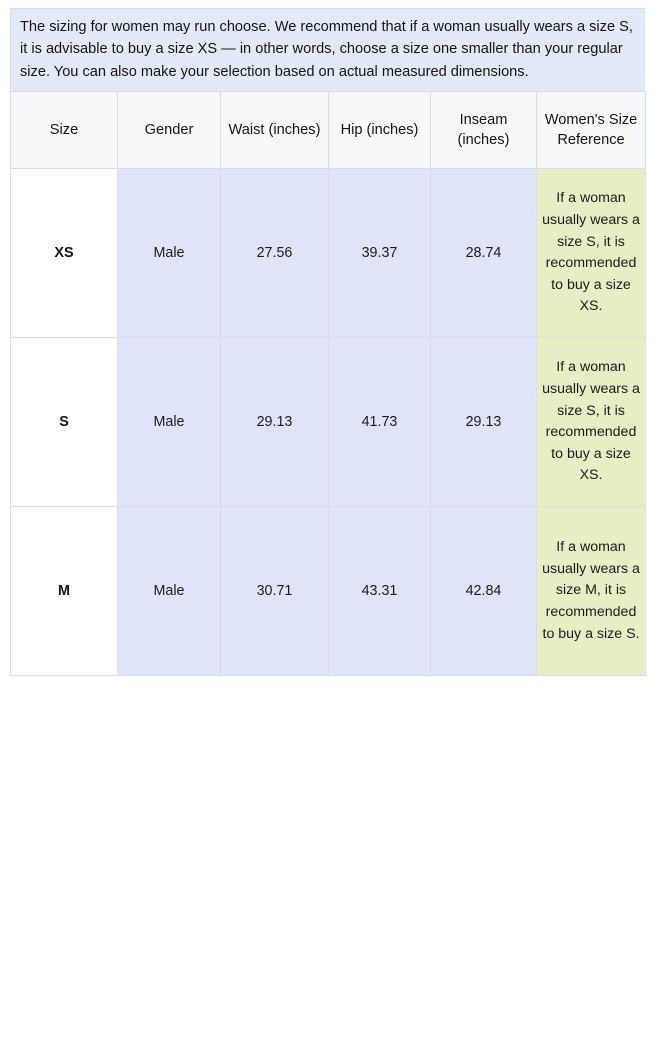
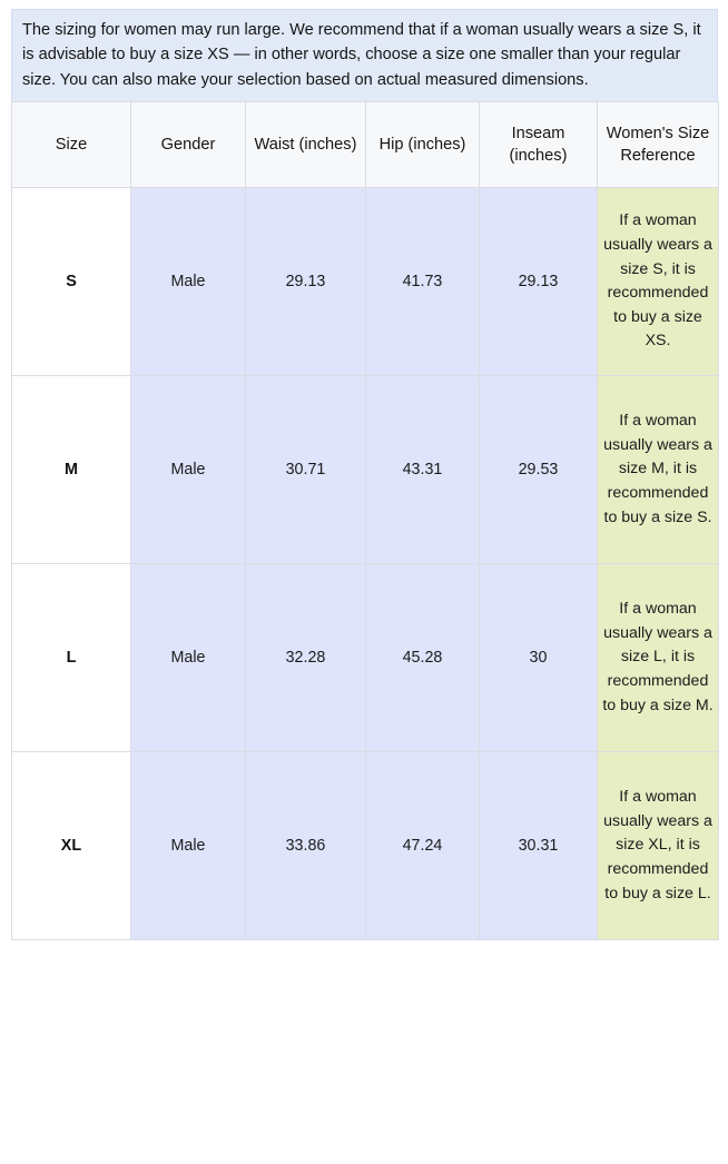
- The sizing for women may run choose. We recommend that if a woman usually wears a size S, it is advisable to buy a size XS — in other words, choose a size one smaller than your regular size. You can also make your selection based on actual measured dimensions.
+ The sizing for women may run large. We recommend that if a woman usually wears a size S, it is advisable to buy a size XS — in other words, choose a size one smaller than your regular size. You can also make your selection based on actual measured dimensions.
  Size	Gender	Waist (inches)	Hip (inches)	Inseam (inches)	Women's Size Reference
- XS	Male	27.56	39.37	28.74	If a woman usually wears a size S, it is recommended to buy a size XS.
  S	Male	29.13	41.73	29.13	If a woman usually wears a size S, it is recommended to buy a size XS.
- M	Male	30.71	43.31	42.84	If a woman usually wears a size M, it is recommended to buy a size S.
+ M	Male	30.71	43.31	29.53	If a woman usually wears a size M, it is recommended to buy a size S.
+ L	Male	32.28	45.28	30	If a woman usually wears a size L, it is recommended to buy a size M.
+ XL	Male	33.86	47.24	30.31	If a woman usually wears a size XL, it is recommended to buy a size L.
